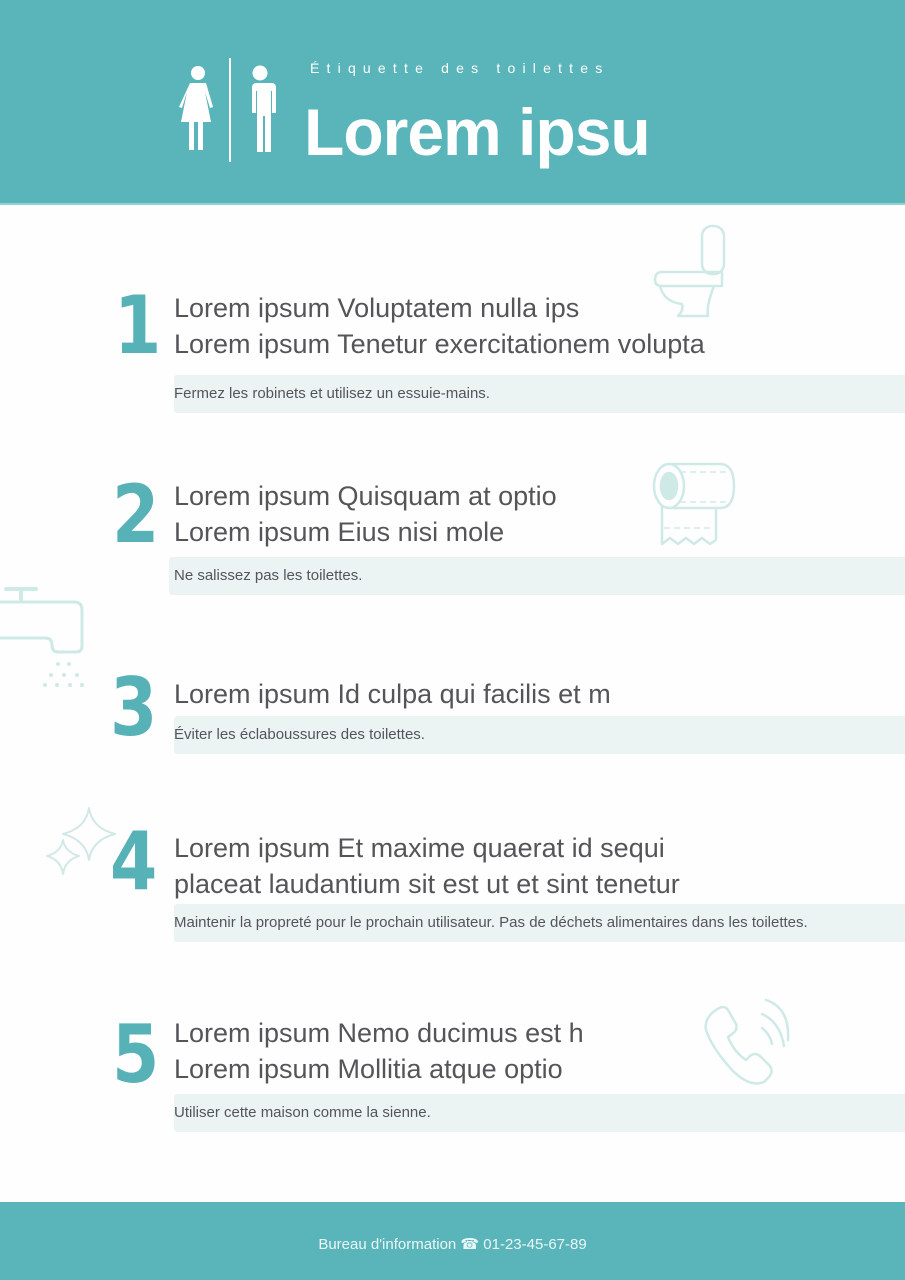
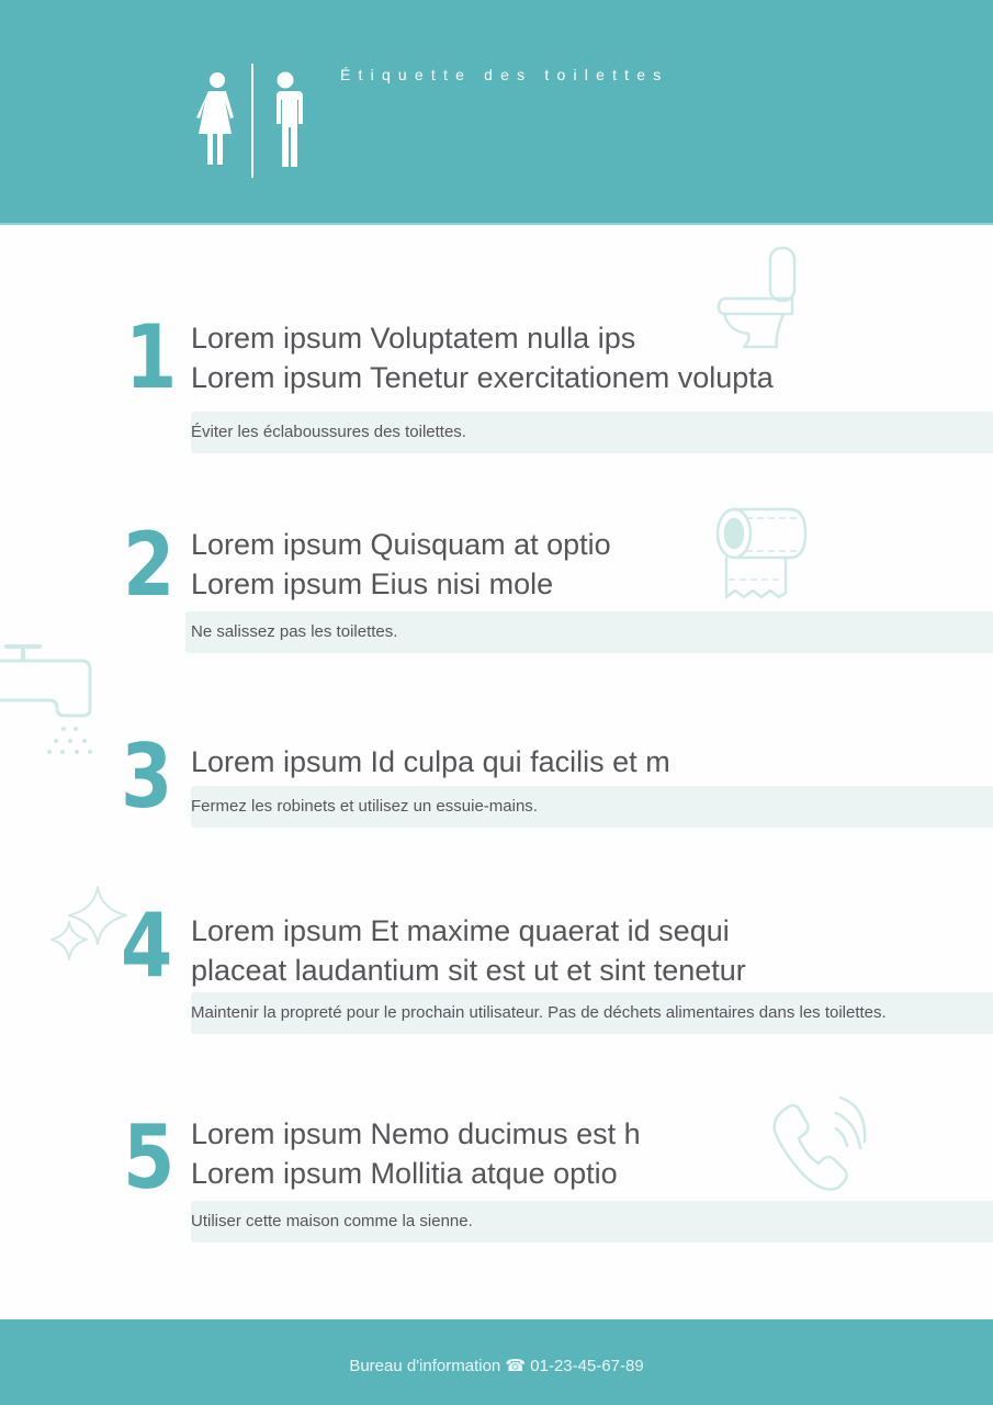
  Étiquette des toilettes
- Lorem ipsu
  1
  Lorem ipsum Voluptatem nulla ips
  Lorem ipsum Tenetur exercitationem volupta
- Fermez les robinets et utilisez un essuie-mains.
+ Éviter les éclaboussures des toilettes.
  2
  Lorem ipsum Quisquam at optio
  Lorem ipsum Eius nisi mole
  Ne salissez pas les toilettes.
  3
  Lorem ipsum Id culpa qui facilis et m
- Éviter les éclaboussures des toilettes.
+ Fermez les robinets et utilisez un essuie-mains.
  4
  Lorem ipsum Et maxime quaerat id sequi
  placeat laudantium sit est ut et sint tenetur
  Maintenir la propreté pour le prochain utilisateur. Pas de déchets alimentaires dans les toilettes.
  5
  Lorem ipsum Nemo ducimus est h
  Lorem ipsum Mollitia atque optio
  Utiliser cette maison comme la sienne.
  Bureau d'information ☎ 01-23-45-67-89
